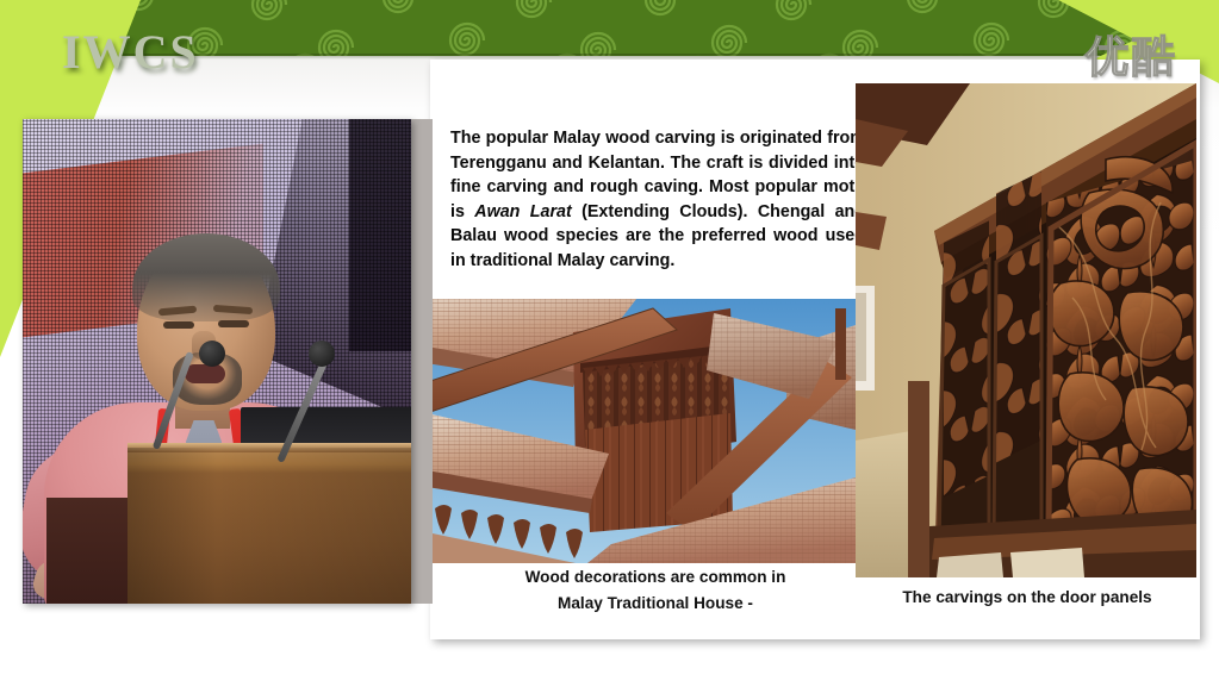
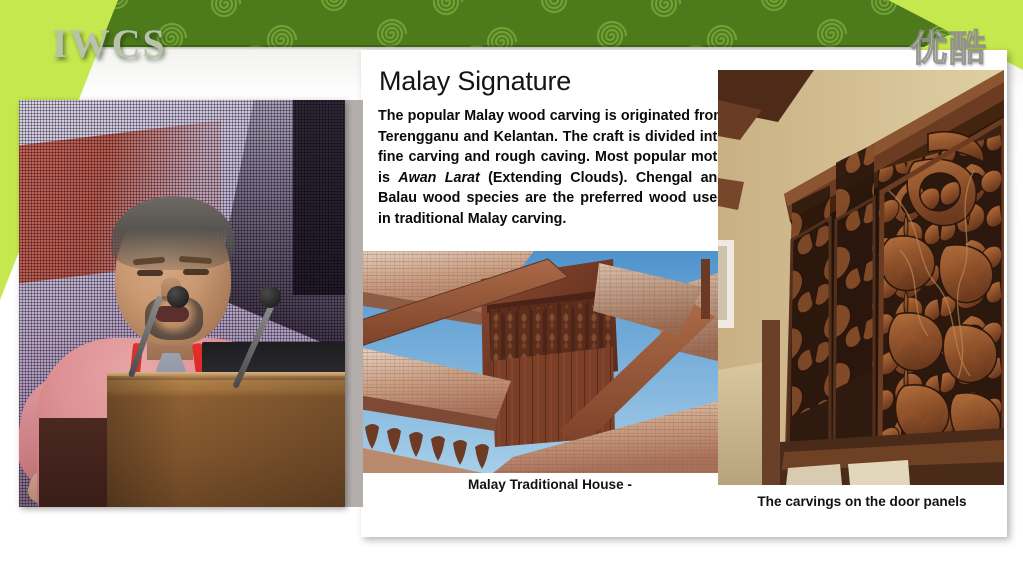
  IWCS
  优酷
+ Malay Signature
  The popular Malay wood carving is originated fro Terengganu and Kelantan. The craft is divided int fine carving and rough caving. Most popular mot is Awan Larat (Extending Clouds). Chengal an Balau wood species are the preferred wood use in traditional Malay carving.
- Wood decorations are common in
  Malay Traditional House -
  The carvings on the door panels
